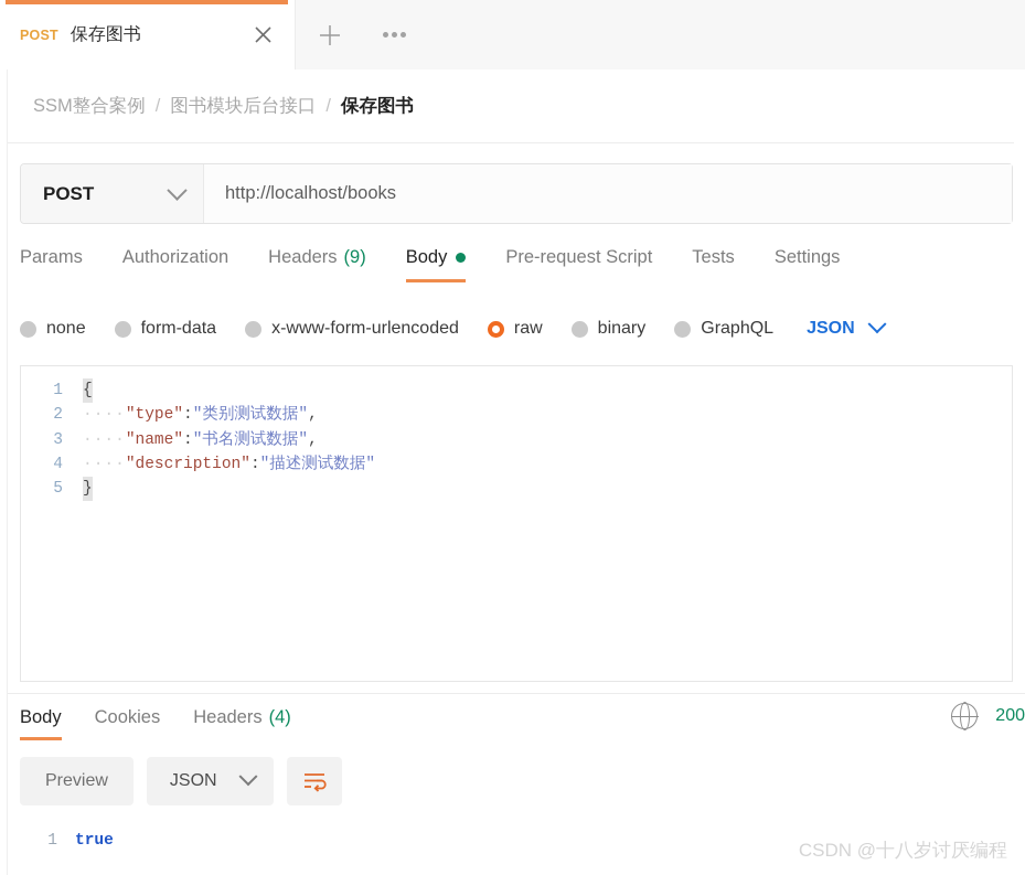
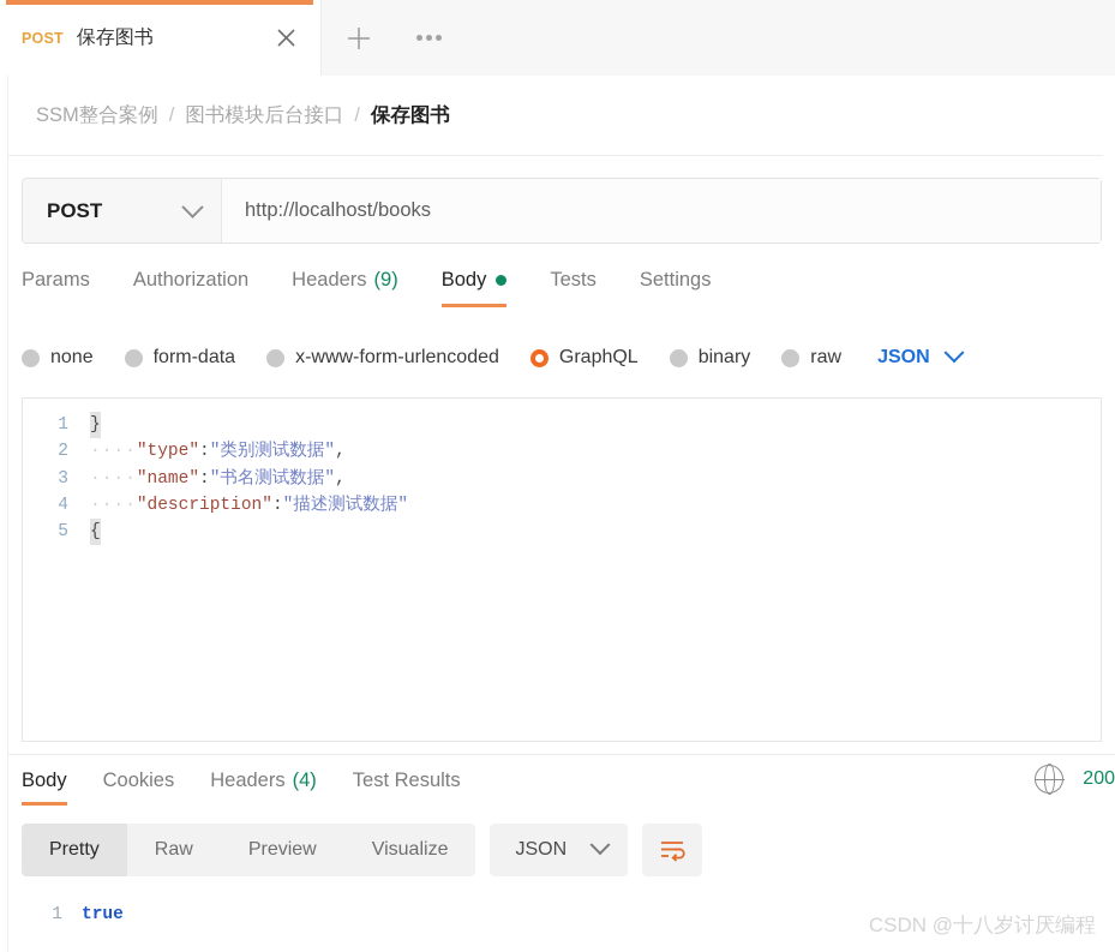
  POST
  保存图书
  SSM整合案例
  /
  图书模块后台接口
  /
  保存图书
  POST
  http://localhost/books
  Params
  Authorization
  Headers
  (9)
  Body
- Pre-request Script
  Tests
  Settings
  none
  form-data
  x-www-form-urlencoded
- raw
+ GraphQL
  binary
- GraphQL
+ raw
  JSON
  1
- {
+ }
  2
  ····
  "type"
  :
  "类别测试数据"
  ,
  3
  ····
  "name"
  :
  "书名测试数据"
  ,
  4
  ····
  "description"
  :
  "描述测试数据"
  5
- }
+ {
  Body
  Cookies
  Headers
  (4)
+ Test Results
  200
+ Pretty
+ Raw
  Preview
+ Visualize
  JSON
  1
  true
  CSDN @十八岁讨厌编程
